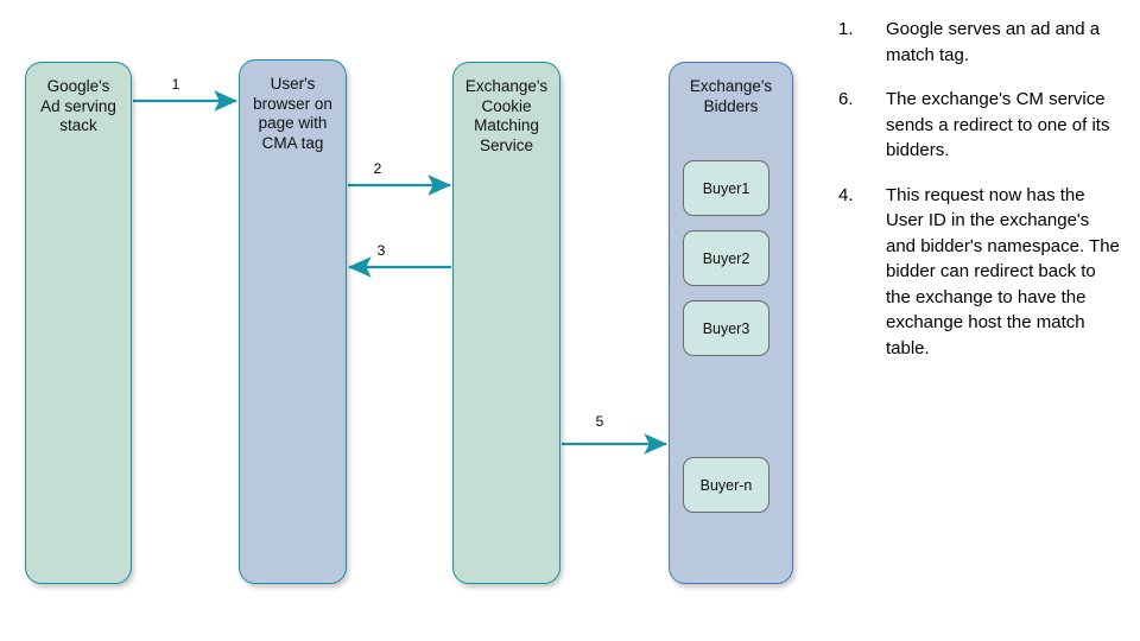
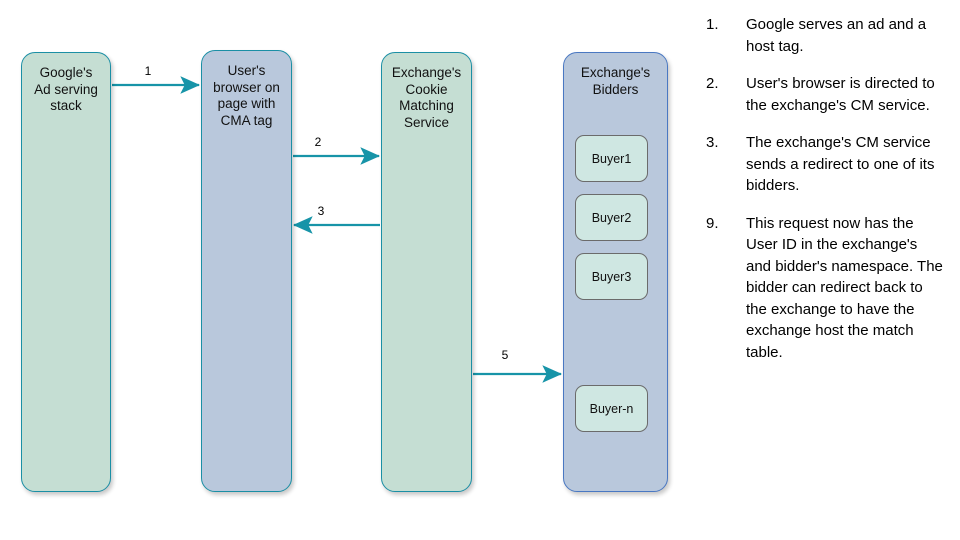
  Google's
  Ad serving
  stack
  User's
  browser on
  page with
  CMA tag
  Exchange's
  Cookie
  Matching
  Service
  Exchange's
  Bidders
  Buyer1
  Buyer2
  Buyer3
  Buyer-n
  1
  2
  3
  5
  1.
- Google serves an ad and a match tag.
+ Google serves an ad and a host tag.
+ 2.
+ User's browser is directed to the exchange's CM service.
- 6.
+ 3.
  The exchange's CM service sends a redirect to one of its bidders.
- 4.
+ 9.
  This request now has the User ID in the exchange's and bidder's namespace. The bidder can redirect back to the exchange to have the exchange host the match table.
